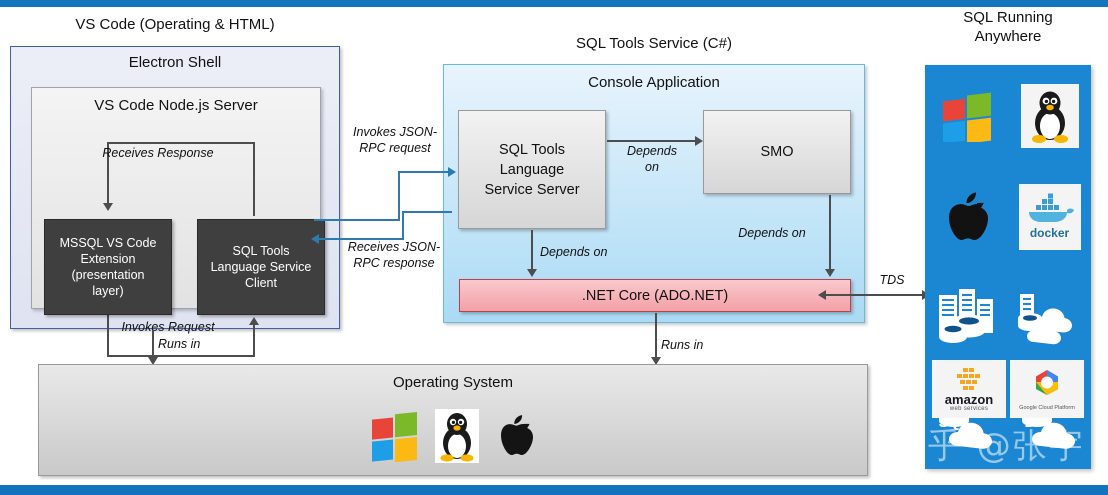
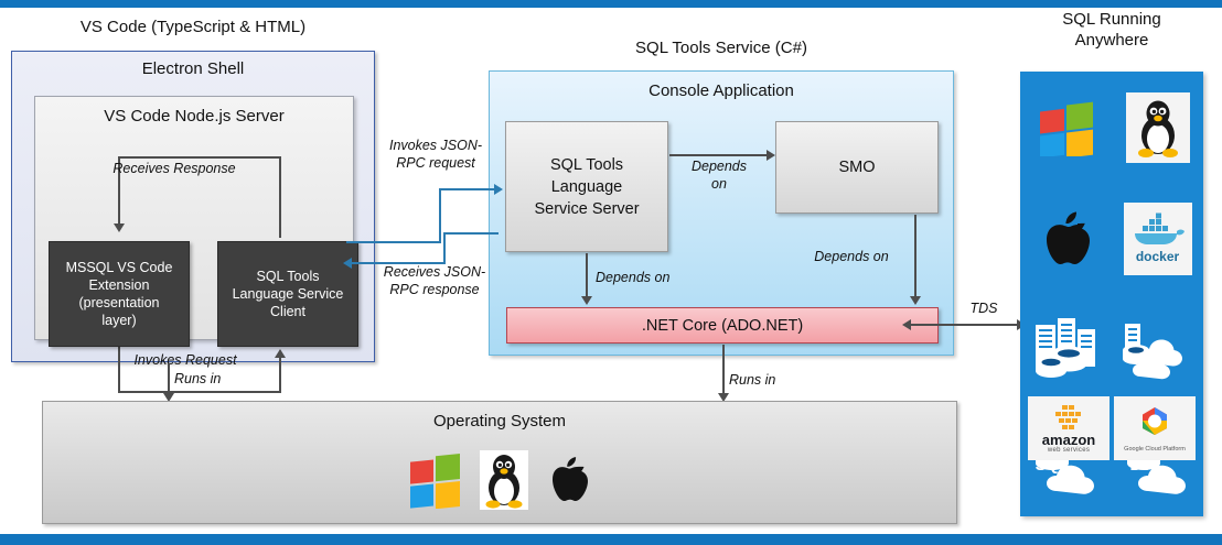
- VS Code (Operating & HTML)
+ VS Code (TypeScript & HTML)
  SQL Tools Service (C#)
  SQL Running
  Anywhere
  Electron Shell
  VS Code Node.js Server
  Receives Response
  Invokes Request
  MSSQL VS Code
  Extension
  (presentation
  layer)
  SQL Tools
  Language Service
  Client
  Console Application
  SQL Tools
  Language
  Service Server
  SMO
  .NET Core (ADO.NET)
  Depends
  on
  Depends on
  Depends on
  Invokes JSON-
  RPC request
  Receives JSON-
  RPC response
  Runs in
  Runs in
  TDS
  Operating System
  docker
  SQL
  DW
  amazon
- 知乎 @张宇
